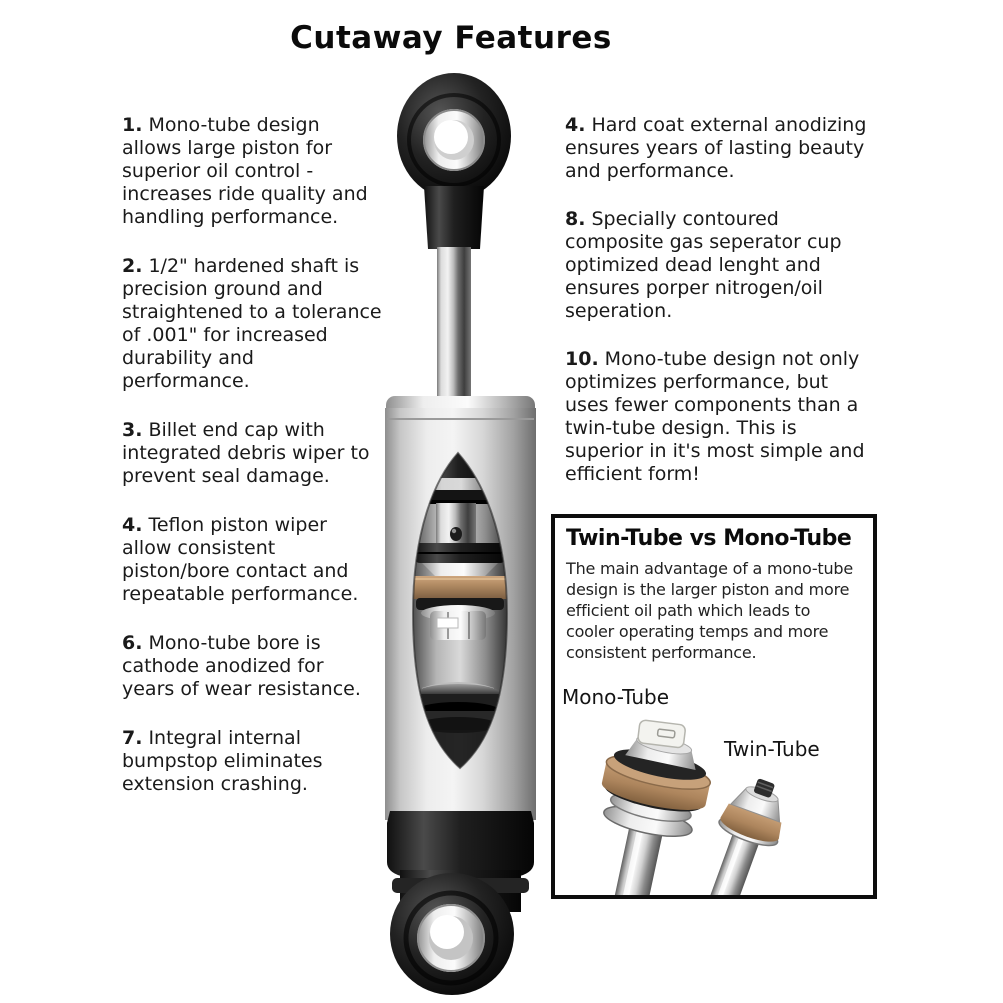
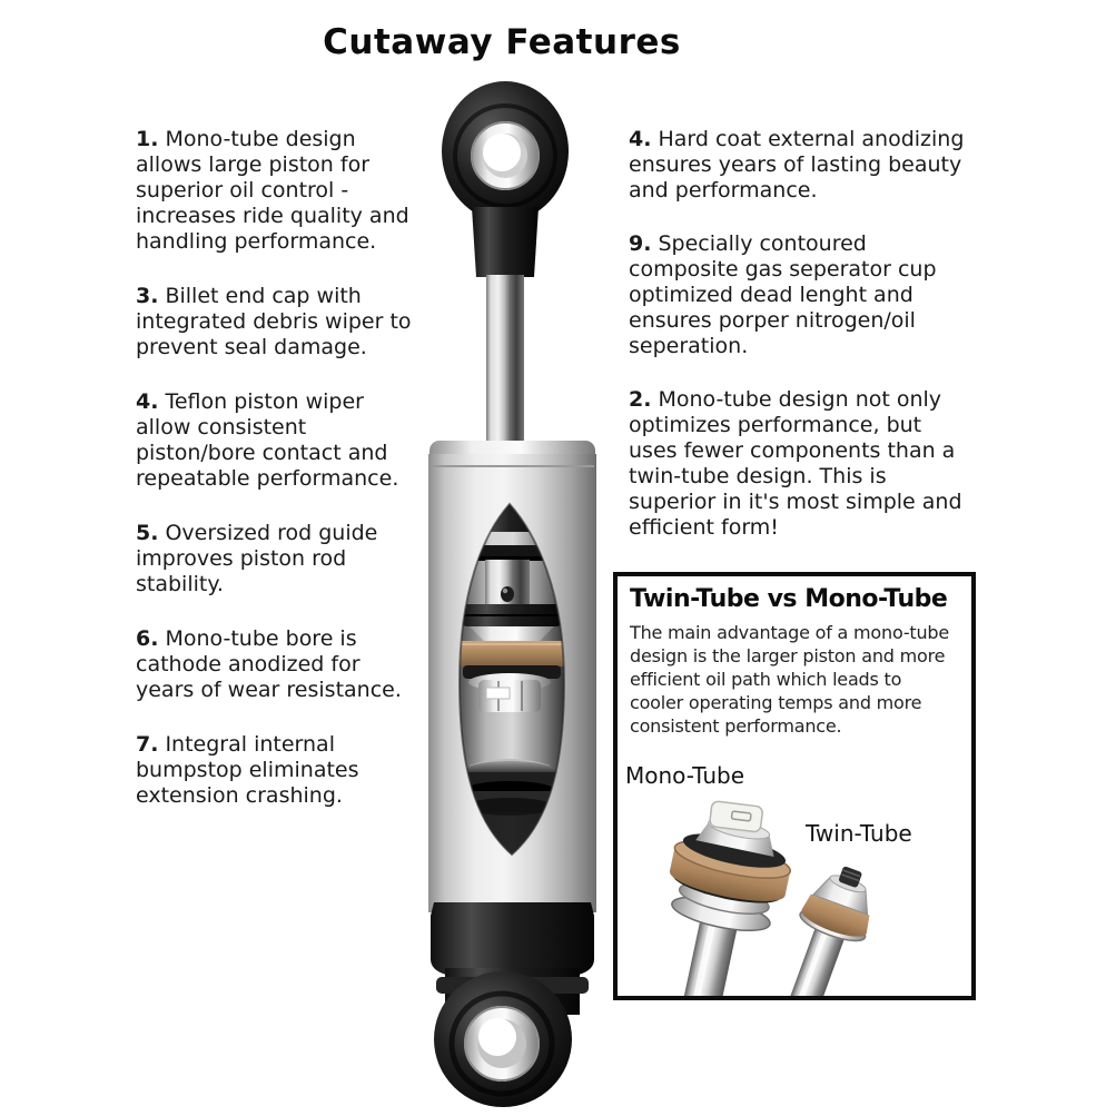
  Cutaway Features
  1. Mono-tube design
  allows large piston for
  superior oil control -
  increases ride quality and
  handling performance.
- 2. 1/2" hardened shaft is
- precision ground and
- straightened to a tolerance
- of .001" for increased
- durability and
- performance.
  3. Billet end cap with
  integrated debris wiper to
  prevent seal damage.
  4. Teflon piston wiper
  allow consistent
  piston/bore contact and
  repeatable performance.
+ 5. Oversized rod guide
+ improves piston rod
+ stability.
  6. Mono-tube bore is
  cathode anodized for
  years of wear resistance.
  7. Integral internal
  bumpstop eliminates
  extension crashing.
  4. Hard coat external anodizing
  ensures years of lasting beauty
  and performance.
- 8. Specially contoured
+ 9. Specially contoured
  composite gas seperator cup
  optimized dead lenght and
  ensures porper nitrogen/oil
  seperation.
- 10. Mono-tube design not only
+ 2. Mono-tube design not only
  optimizes performance, but
  uses fewer components than a
  twin-tube design. This is
  superior in it's most simple and
  efficient form!
  Twin-Tube vs Mono-Tube
  The main advantage of a mono-tube
  design is the larger piston and more
  efficient oil path which leads to
  cooler operating temps and more
  consistent performance.
  Mono-Tube
  Twin-Tube
